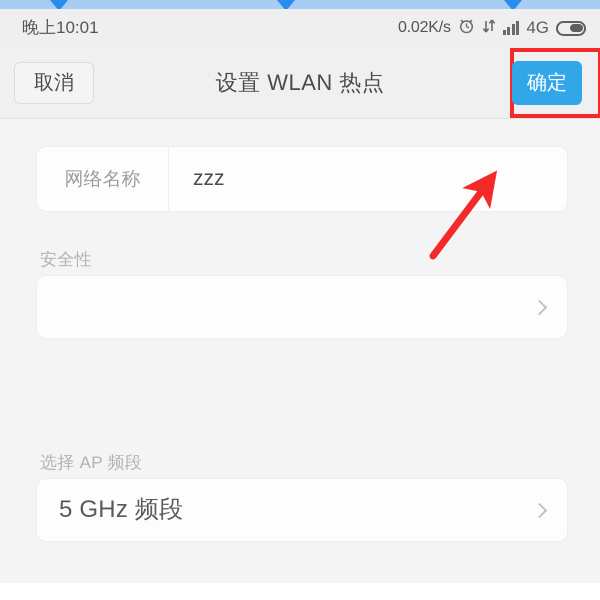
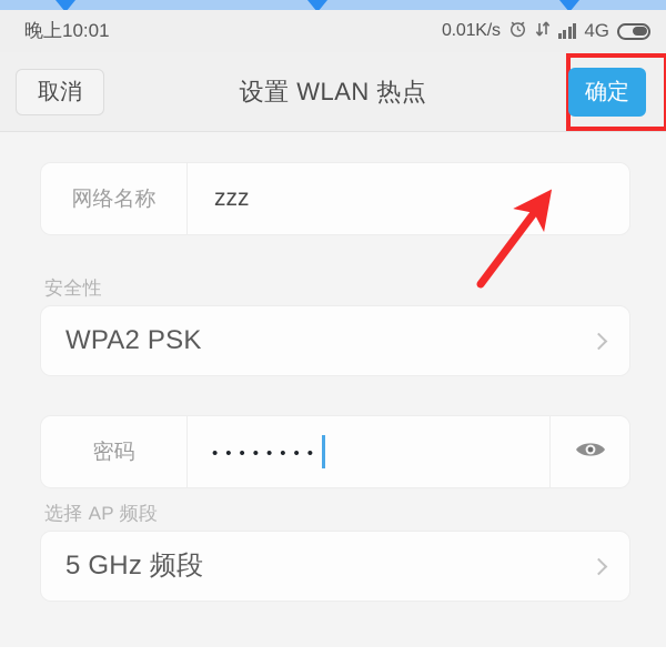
  晚上10:01
- 0.02K/s
+ 0.01K/s
  4G
  取消
  设置 WLAN 热点
  确定
  网络名称
  zzz
  安全性
+ WPA2 PSK
+ 密码
+ ••••••••
  选择 AP 频段
  5 GHz 频段
